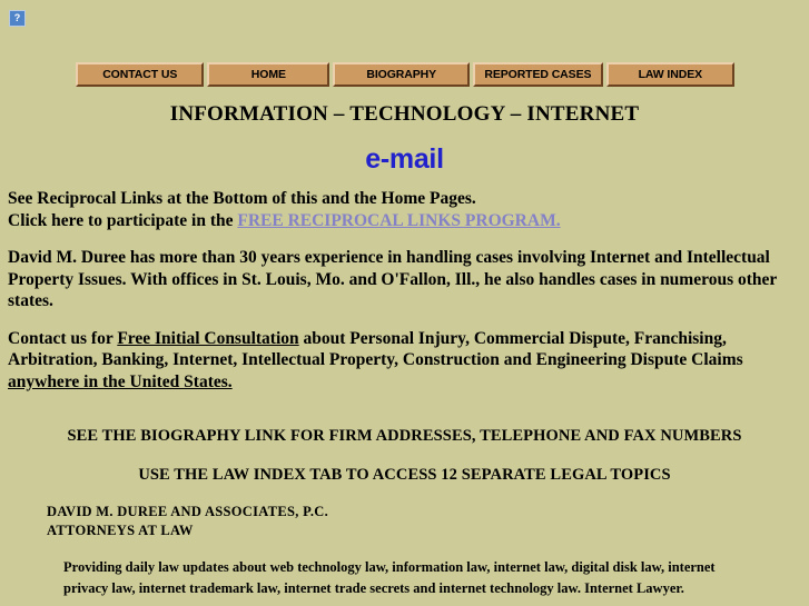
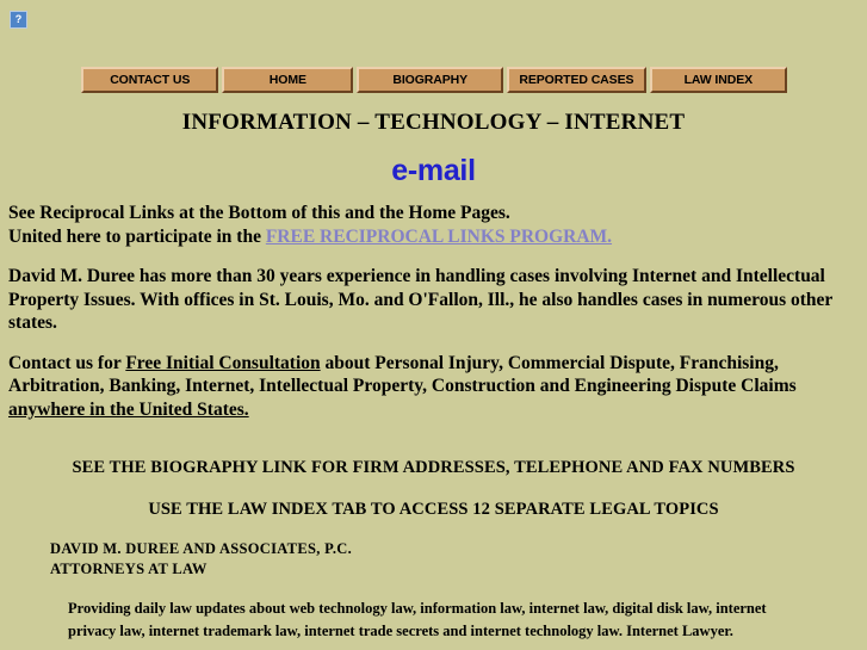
  ?
  CONTACT US
  HOME
  BIOGRAPHY
  REPORTED CASES
  LAW INDEX
  INFORMATION – TECHNOLOGY – INTERNET
  e-mail
  See Reciprocal Links at the Bottom of this and the Home Pages.
- Click here to participate in the FREE RECIPROCAL LINKS PROGRAM.
+ United here to participate in the FREE RECIPROCAL LINKS PROGRAM.
  David M. Duree has more than 30 years experience in handling cases involving Internet and Intellectual Property Issues. With offices in St. Louis, Mo. and O'Fallon, Ill., he also handles cases in numerous other states.
  Contact us for Free Initial Consultation about Personal Injury, Commercial Dispute, Franchising, Arbitration, Banking, Internet, Intellectual Property, Construction and Engineering Dispute Claims anywhere in the United States.
  SEE THE BIOGRAPHY LINK FOR FIRM ADDRESSES, TELEPHONE AND FAX NUMBERS
  USE THE LAW INDEX TAB TO ACCESS 12 SEPARATE LEGAL TOPICS
  DAVID M. DUREE AND ASSOCIATES, P.C.
  ATTORNEYS AT LAW
  Providing daily law updates about web technology law, information law, internet law, digital disk law, internet privacy law, internet trademark law, internet trade secrets and internet technology law. Internet Lawyer.
